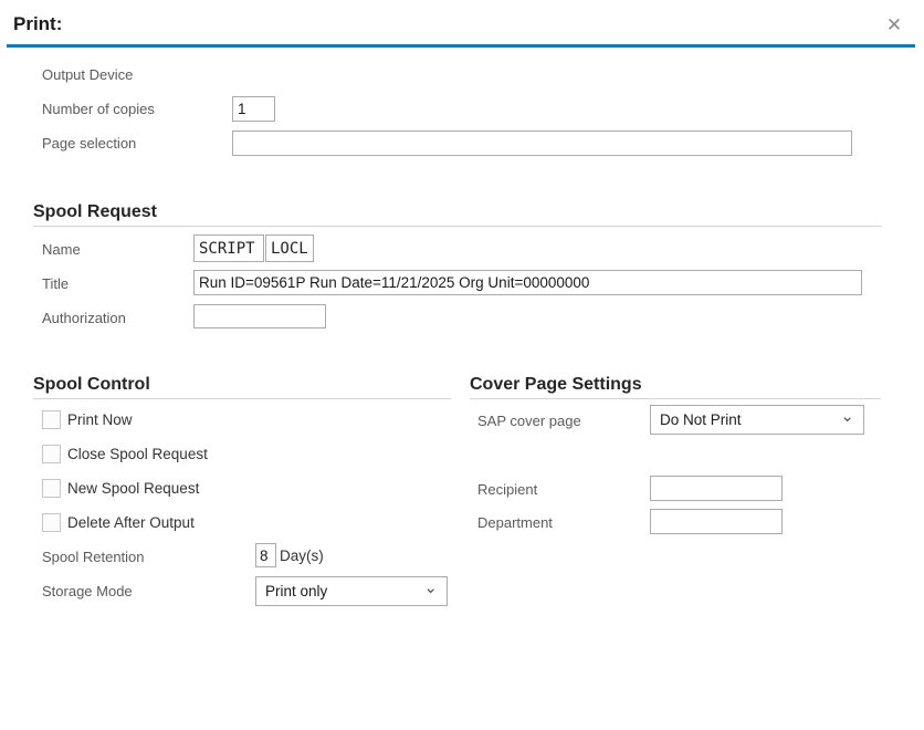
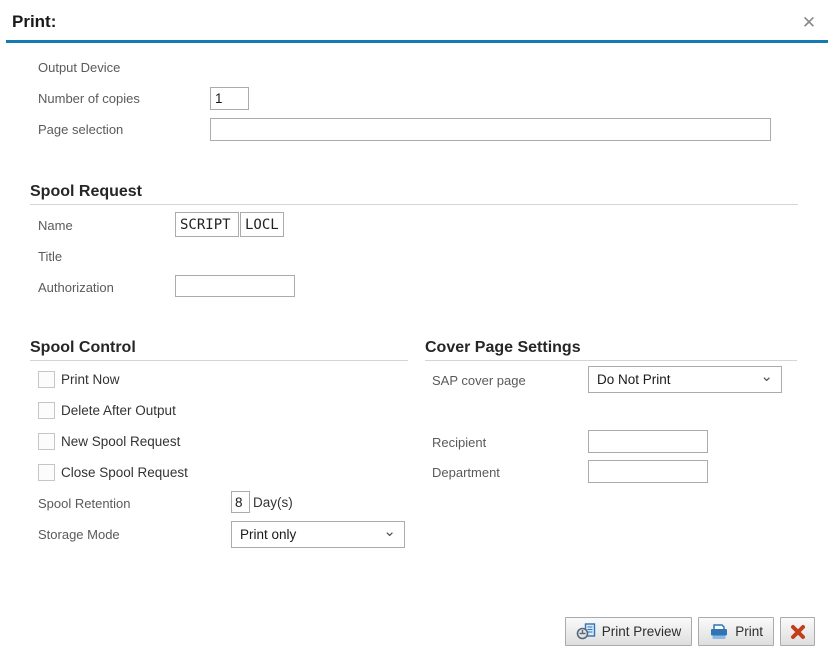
  Print:
  ✕
  Output Device
  Number of copies
  1
  Page selection
  Spool Request
  Name
  SCRIPT
  LOCL
  Title
- Run ID=09561P Run Date=11/21/2025 Org Unit=00000000
  Authorization
  Spool Control
  Print Now
- Close Spool Request
+ Delete After Output
  New Spool Request
- Delete After Output
+ Close Spool Request
  Spool Retention
  8
  Day(s)
  Storage Mode
  Print only
  ⌄
  Cover Page Settings
  SAP cover page
  Do Not Print
  ⌄
  Recipient
  Department
+ Print Preview
+ Print
